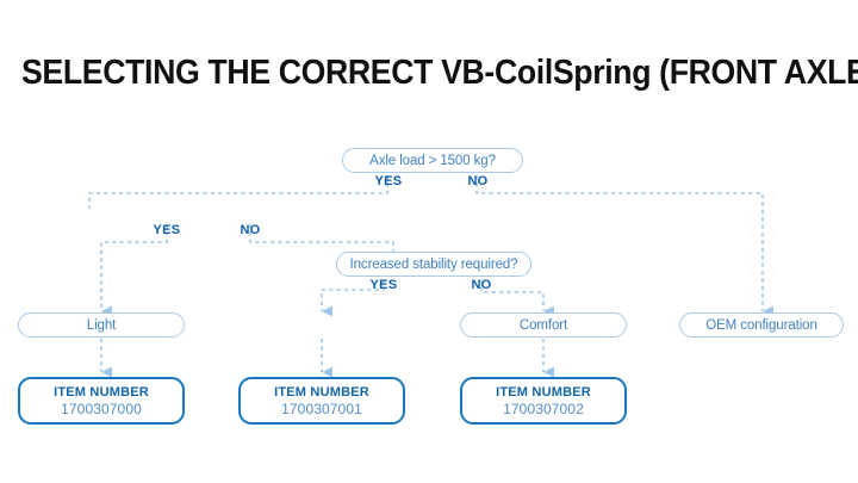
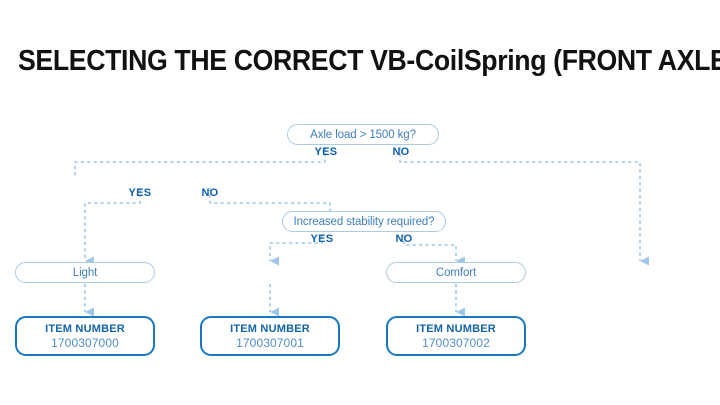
  SELECTING THE CORRECT VB-CoilSpring (FRONT AXLE
  Axle load > 1500 kg?
  YES
  NO
  YES
  NO
  Increased stability required?
  YES
  NO
  Light
  Comfort
- OEM configuration
  ITEM NUMBER
  1700307000
  ITEM NUMBER
  1700307001
  ITEM NUMBER
  1700307002
